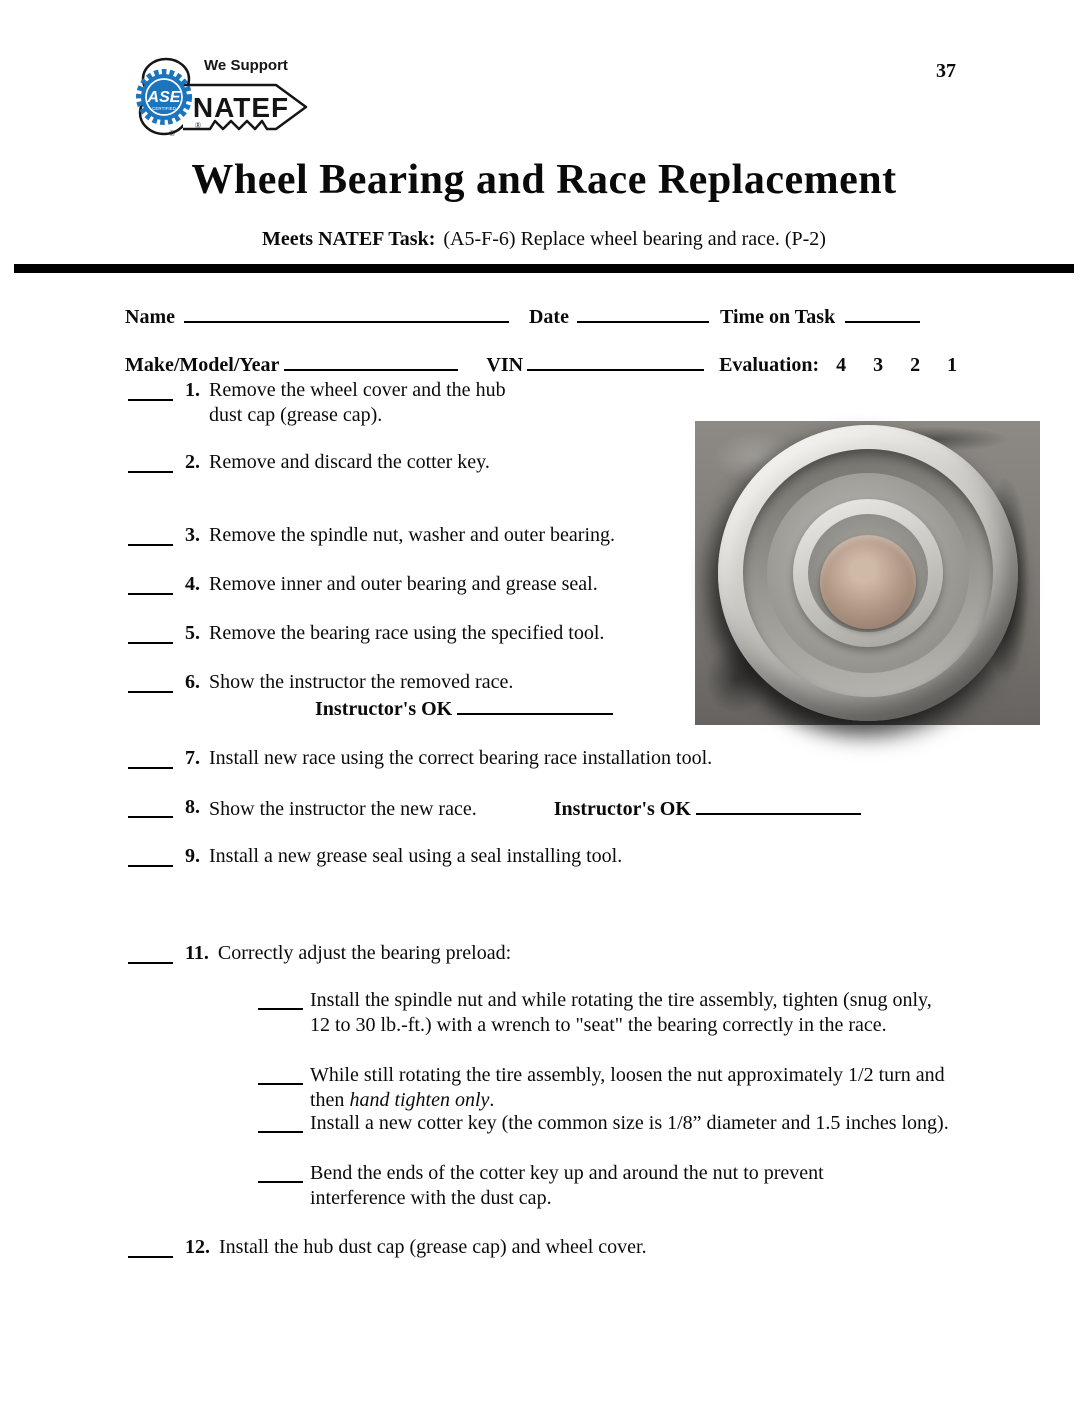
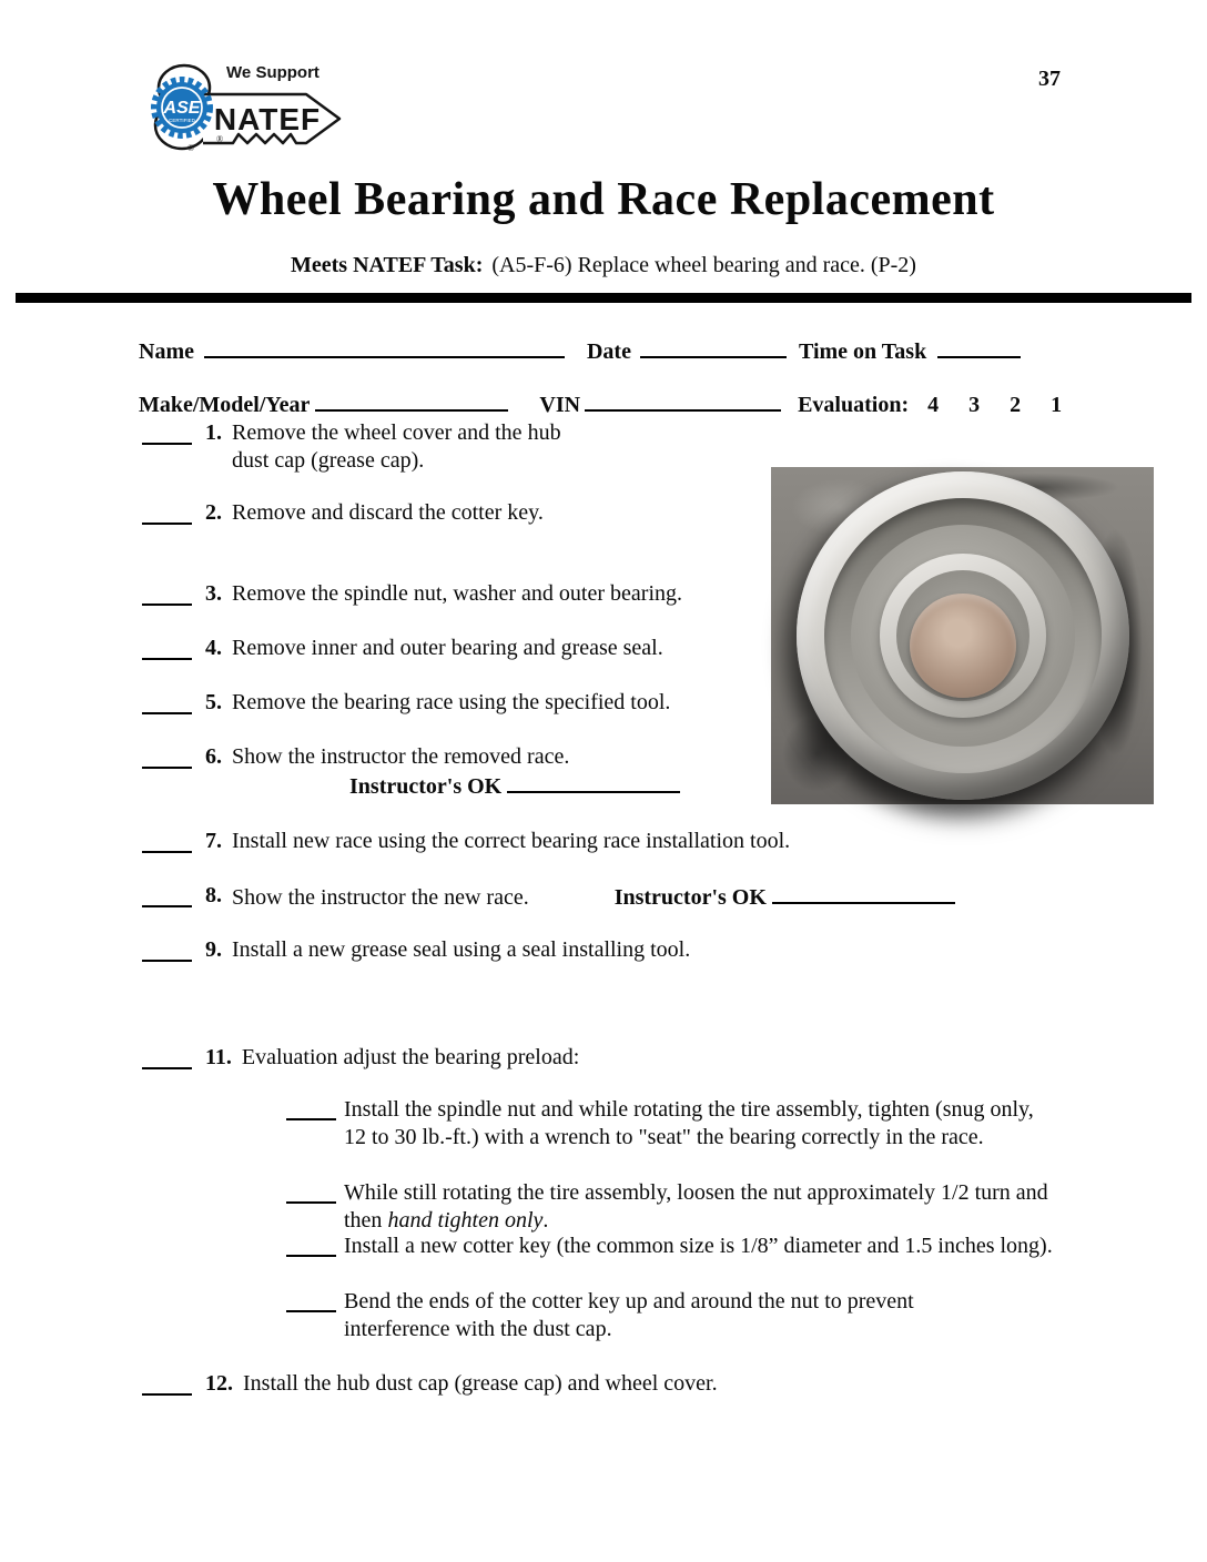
  37
  ASE
  We Support
  NATEF
  ®
  ®
  Wheel Bearing and Race Replacement
  Meets NATEF Task: (A5-F-6) Replace wheel bearing and race. (P-2)
  Name Date Time on Task
  Make/Model/Year VIN Evaluation: 4 3 2 1
  1.
  Remove the wheel cover and the hub dust cap (grease cap).
  2.
  Remove and discard the cotter key.
  3.
  Remove the spindle nut, washer and outer bearing.
  4.
  Remove inner and outer bearing and grease seal.
  5.
  Remove the bearing race using the specified tool.
  6.
  Show the instructor the removed race.
  Instructor's OK
  7.
  Install new race using the correct bearing race installation tool.
  8.
  Show the instructor the new race. Instructor's OK
  9.
  Install a new grease seal using a seal installing tool.
  11.
- Correctly adjust the bearing preload:
+ Evaluation adjust the bearing preload:
  Install the spindle nut and while rotating the tire assembly, tighten (snug only, 12 to 30 lb.-ft.) with a wrench to "seat" the bearing correctly in the race.
  While still rotating the tire assembly, loosen the nut approximately 1/2 turn and then hand tighten only.
  Install a new cotter key (the common size is 1/8” diameter and 1.5 inches long).
  Bend the ends of the cotter key up and around the nut to prevent interference with the dust cap.
  12.
  Install the hub dust cap (grease cap) and wheel cover.
